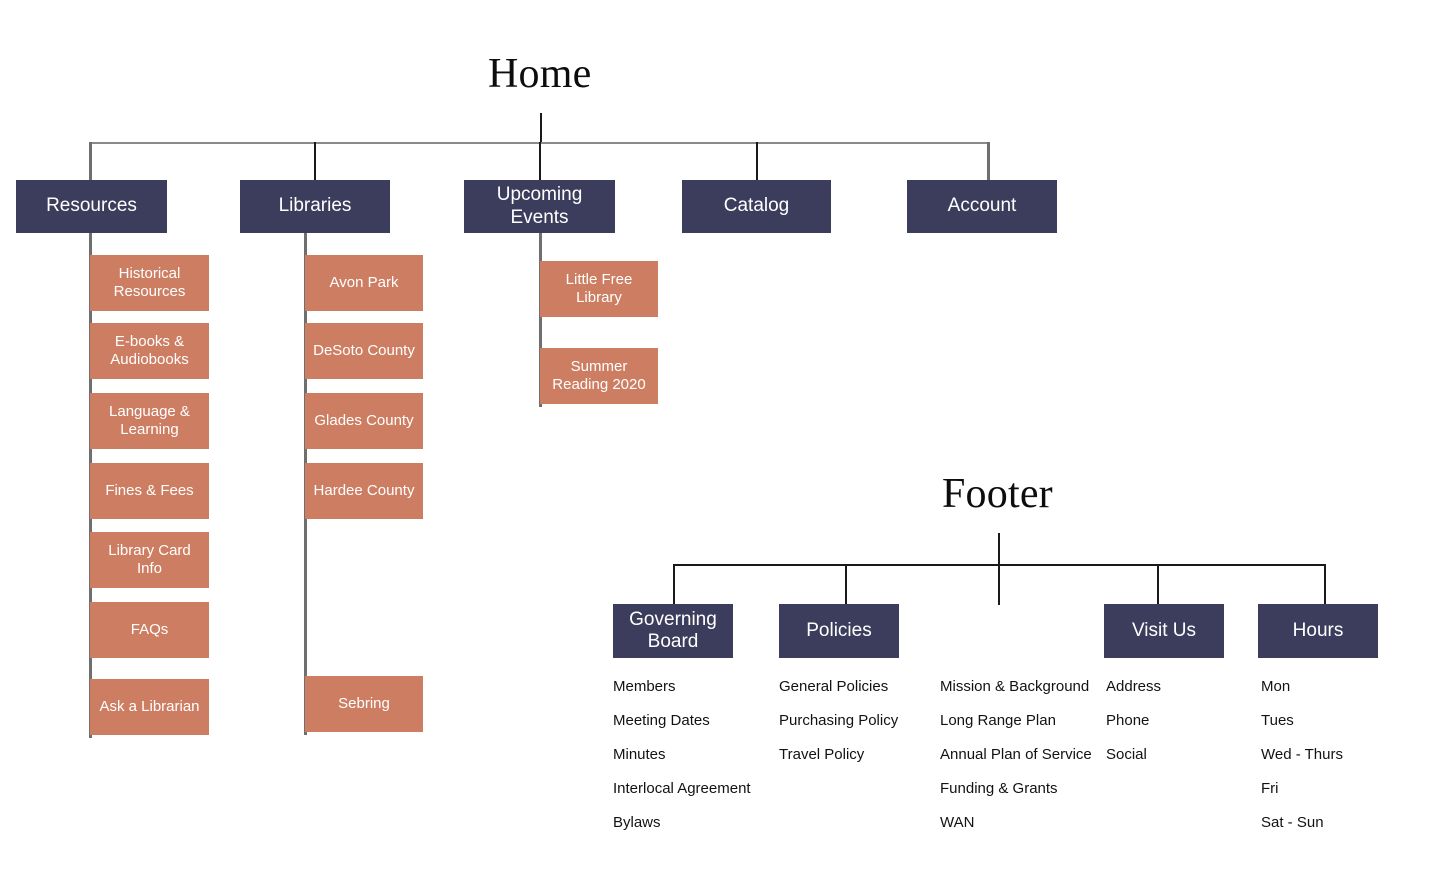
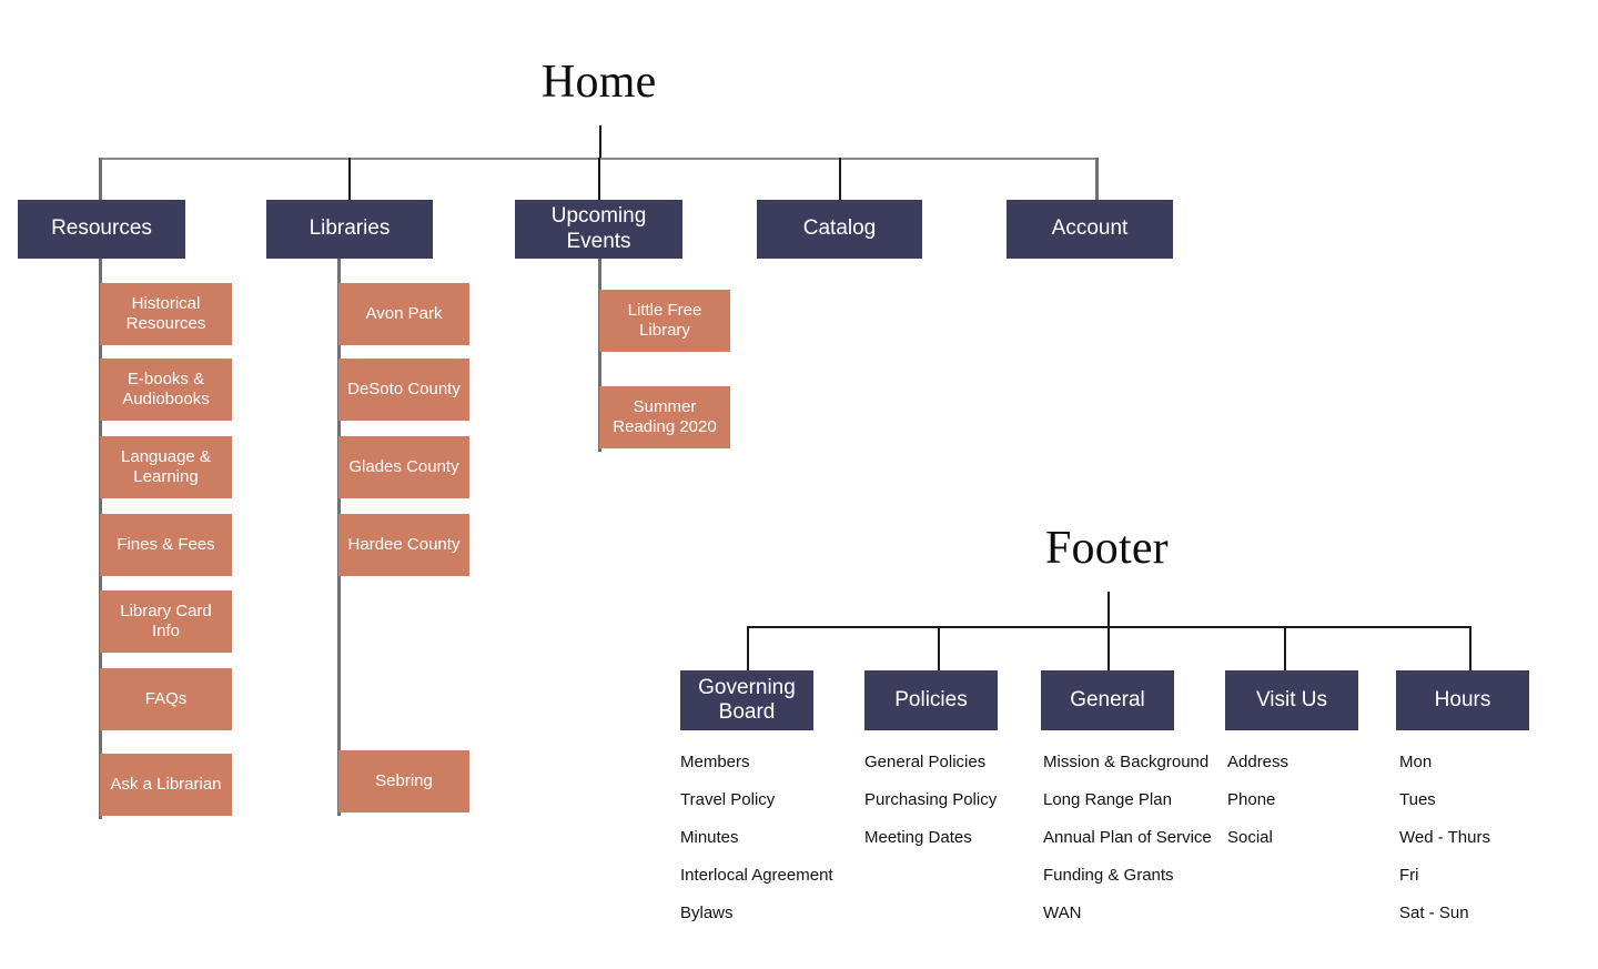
  Home
  Resources
  Historical Resources
  E-books & Audiobooks
  Language & Learning
  Fines & Fees
  Library Card Info
  FAQs
  Ask a Librarian
  Libraries
  Avon Park
  DeSoto County
  Glades County
  Hardee County
  Sebring
  Upcoming Events
  Little Free Library
  Summer Reading 2020
  Catalog
  Account
  Footer
  Governing Board
  Members
- Meeting Dates
+ Travel Policy
  Minutes
  Interlocal Agreement
  Bylaws
  Policies
  General Policies
  Purchasing Policy
- Travel Policy
+ Meeting Dates
+ General
  Mission & Background
  Long Range Plan
  Annual Plan of Service
  Funding & Grants
  WAN
  Visit Us
  Address
  Phone
  Social
  Hours
  Mon
  Tues
  Wed - Thurs
  Fri
  Sat - Sun
